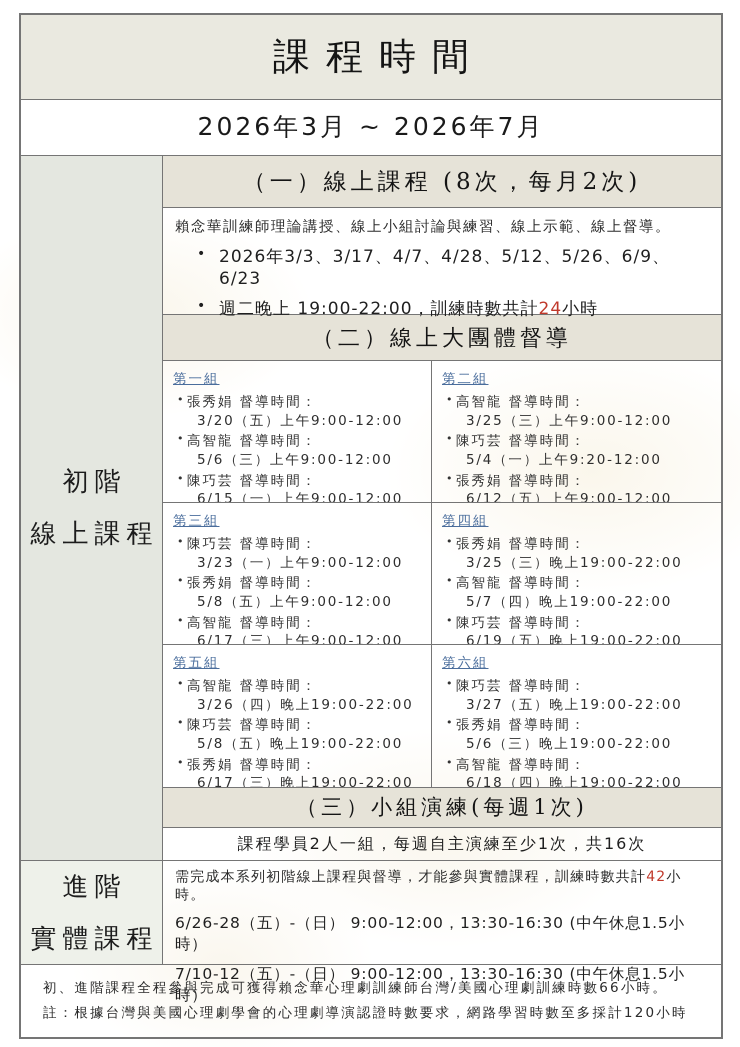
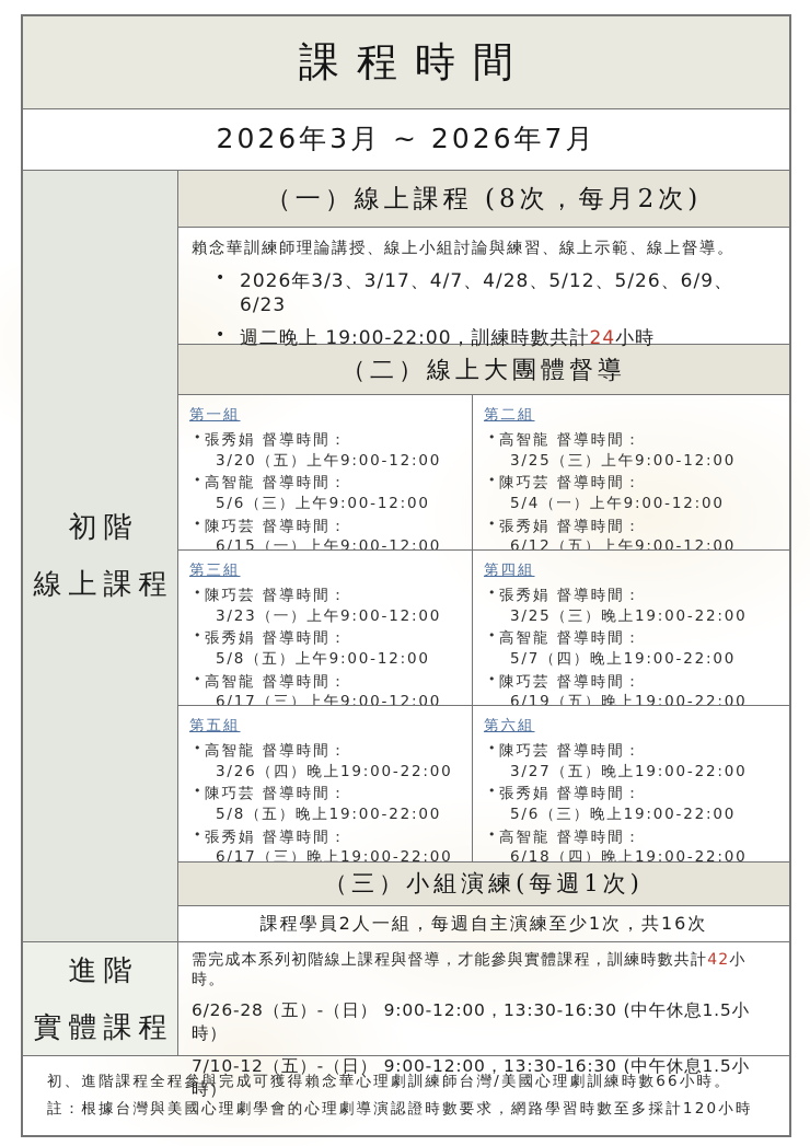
  課程時間
  2026年3月 ~ 2026年7月
  初階
  線上課程
  （一）線上課程 (8次，每月2次)
  賴念華訓練師理論講授、線上小組討論與練習、線上示範、線上督導。
  2026年3/3、3/17、4/7、4/28、5/12、5/26、6/9、6/23
  週二晚上 19:00-22:00，訓練時數共計24小時
  （二）線上大團體督導
  第一組
  張秀娟 督導時間：
  3/20（五）上午9:00-12:00
  高智龍 督導時間：
  5/6（三）上午9:00-12:00
  陳巧芸 督導時間：
  6/15（一）上午9:00-12:00
  第二組
  高智龍 督導時間：
  3/25（三）上午9:00-12:00
  陳巧芸 督導時間：
- 5/4（一）上午9:20-12:00
+ 5/4（一）上午9:00-12:00
  張秀娟 督導時間：
  6/12（五）上午9:00-12:00
  第三組
  陳巧芸 督導時間：
  3/23（一）上午9:00-12:00
  張秀娟 督導時間：
  5/8（五）上午9:00-12:00
  高智龍 督導時間：
  6/17（三）上午9:00-12:00
  第四組
  張秀娟 督導時間：
  3/25（三）晚上19:00-22:00
  高智龍 督導時間：
  5/7（四）晚上19:00-22:00
  陳巧芸 督導時間：
  6/19（五）晚上19:00-22:00
  第五組
  高智龍 督導時間：
  3/26（四）晚上19:00-22:00
  陳巧芸 督導時間：
  5/8（五）晚上19:00-22:00
  張秀娟 督導時間：
  6/17（三）晚上19:00-22:00
  第六組
  陳巧芸 督導時間：
  3/27（五）晚上19:00-22:00
  張秀娟 督導時間：
  5/6（三）晚上19:00-22:00
  高智龍 督導時間：
  6/18（四）晚上19:00-22:00
  （三）小組演練(每週1次)
  課程學員2人一組，每週自主演練至少1次，共16次
  進階
  實體課程
  需完成本系列初階線上課程與督導，才能參與實體課程，訓練時數共計42小時。
  6/26-28（五）-（日） 9:00-12:00，13:30-16:30 (中午休息1.5小時）
  7/10-12（五）-（日） 9:00-12:00，13:30-16:30 (中午休息1.5小時）
  初、進階課程全程參與完成可獲得賴念華心理劇訓練師台灣/美國心理劇訓練時數66小時。
  註：根據台灣與美國心理劇學會的心理劇導演認證時數要求，網路學習時數至多採計120小時
